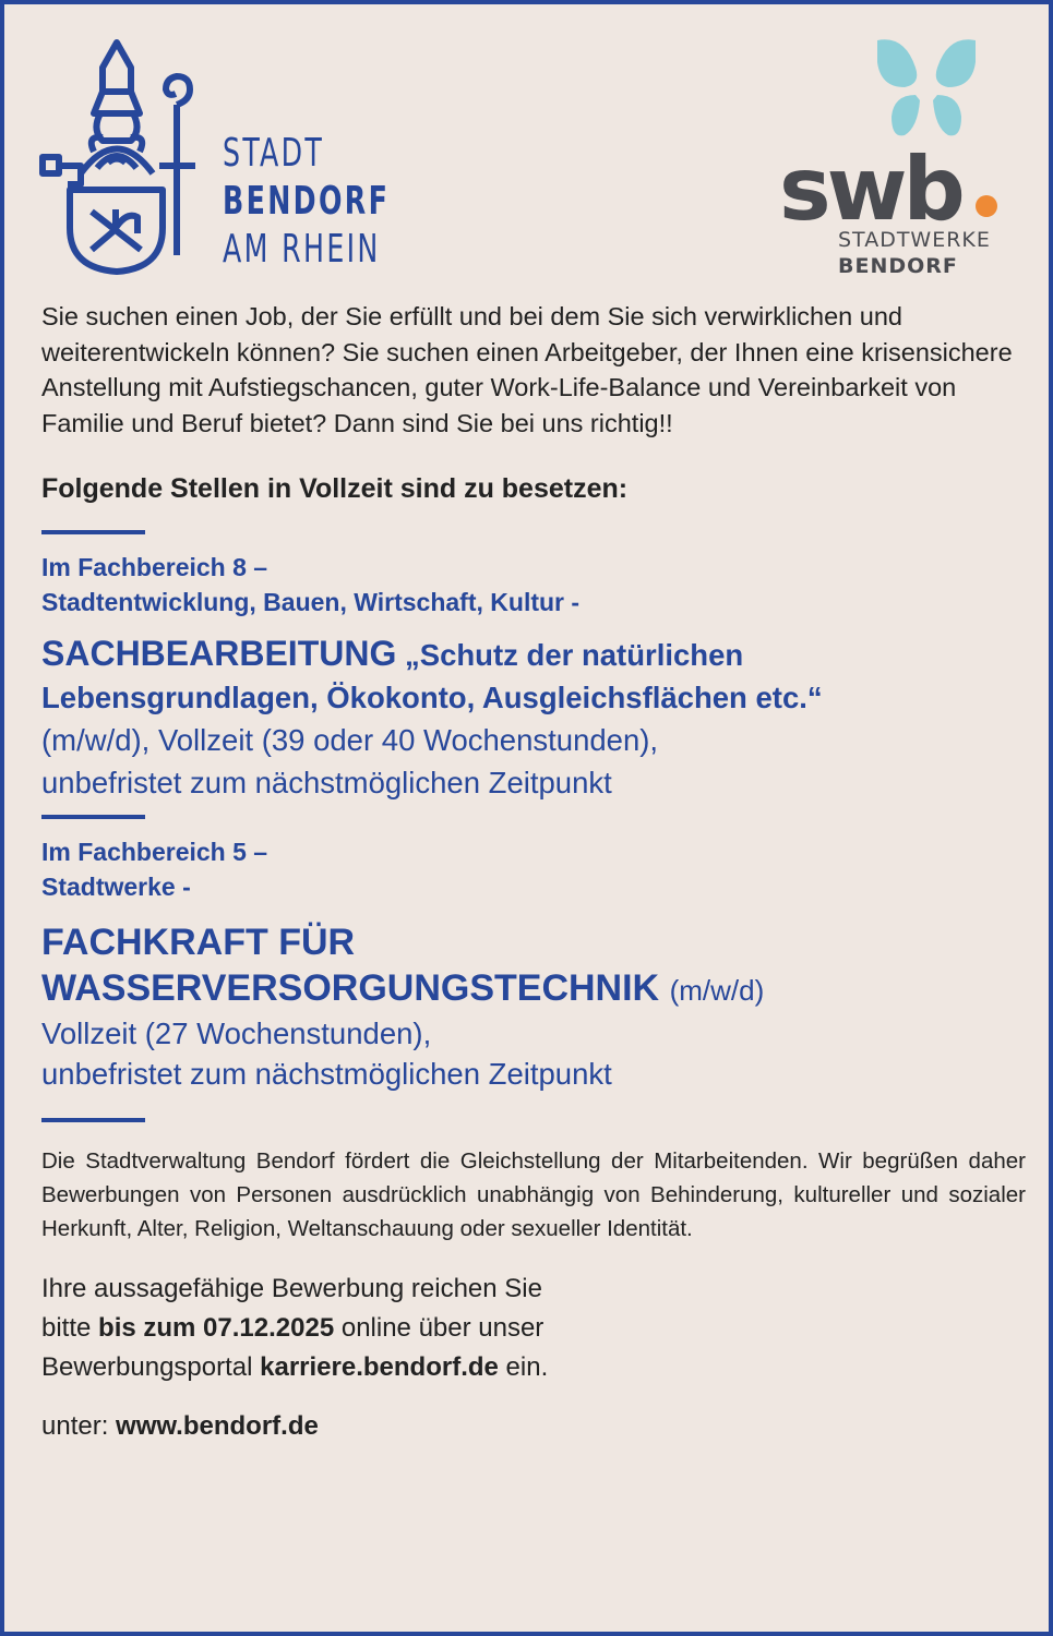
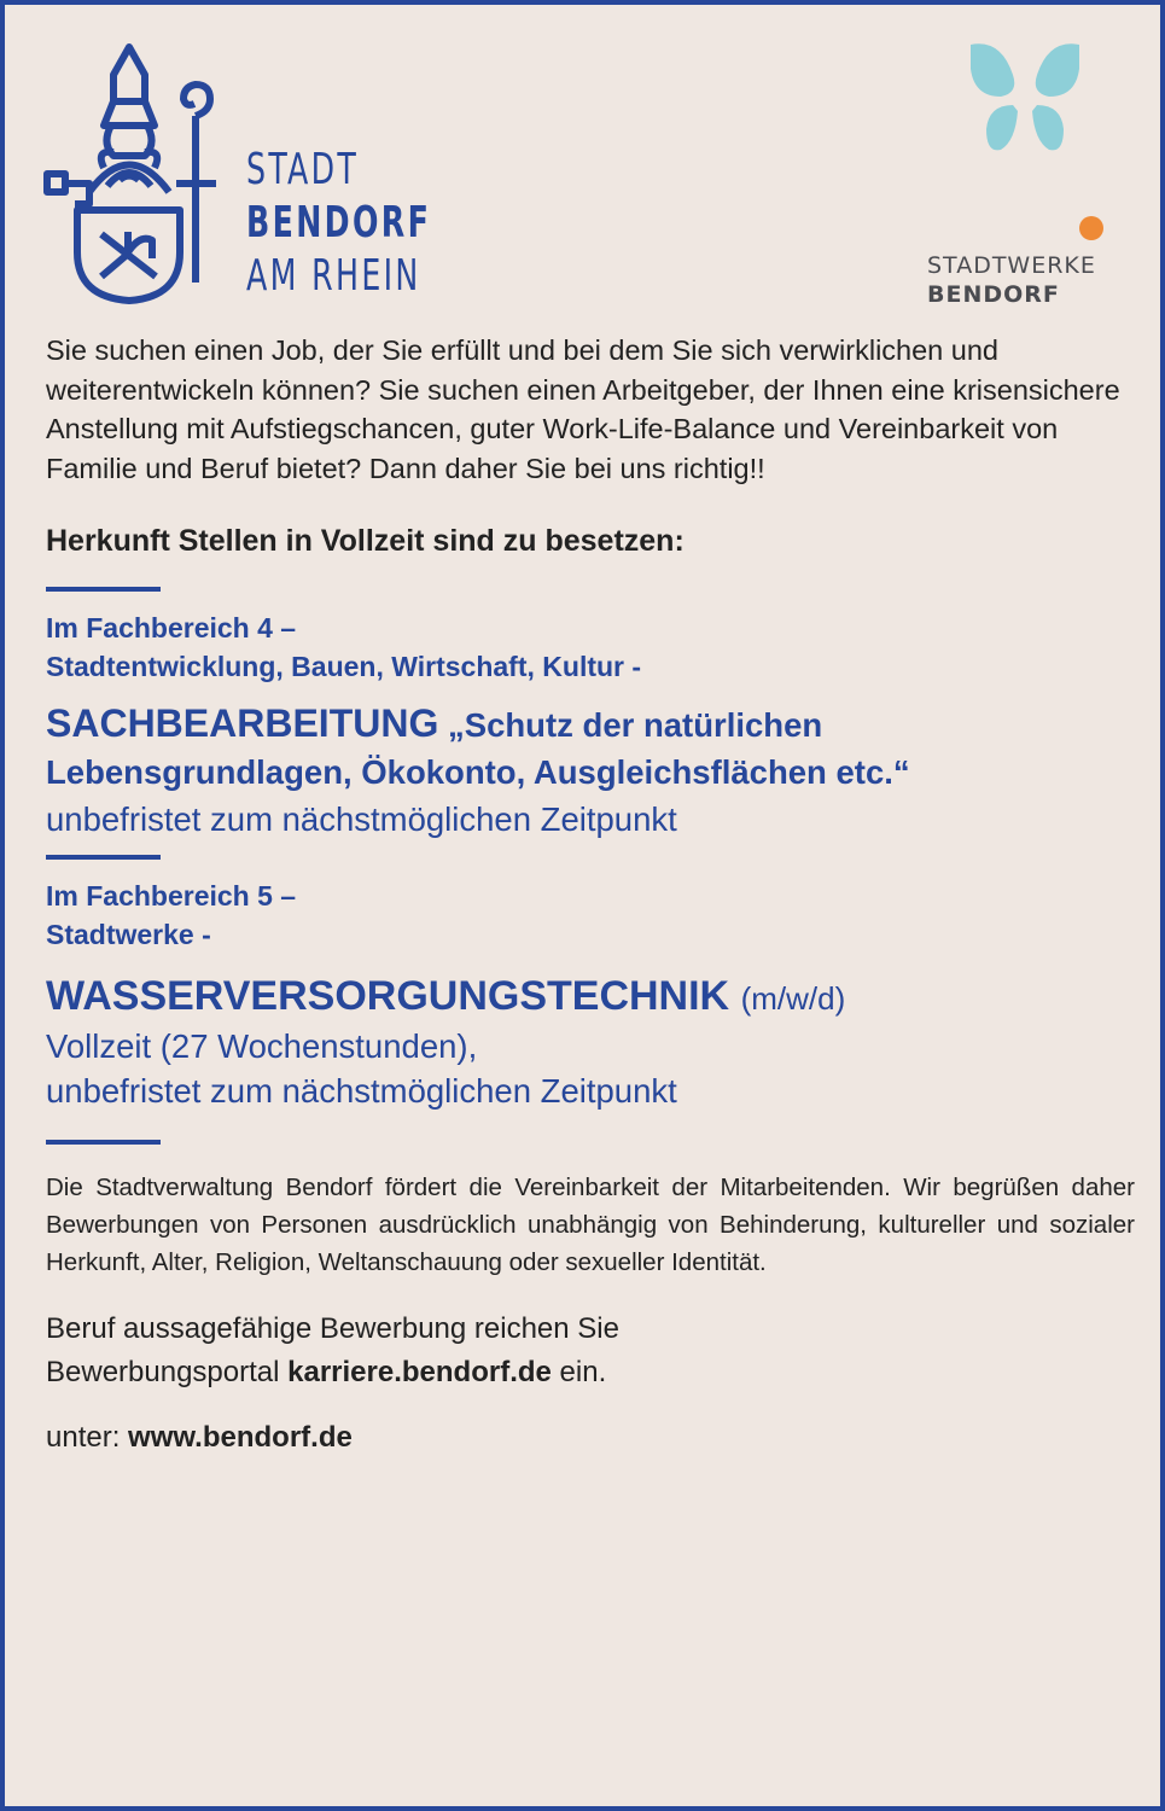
  STADT
  BENDORF
  AM RHEIN
- swb
  STADTWERKE
  BENDORF
- Sie suchen einen Job, der Sie erfüllt und bei dem Sie sich verwirklichen und weiterentwickeln können? Sie suchen einen Arbeitgeber, der Ihnen eine krisensichere Anstellung mit Aufstiegschancen, guter Work-Life-Balance und Vereinbarkeit von Familie und Beruf bietet? Dann sind Sie bei uns richtig!!
+ Sie suchen einen Job, der Sie erfüllt und bei dem Sie sich verwirklichen und weiterentwickeln können? Sie suchen einen Arbeitgeber, der Ihnen eine krisensichere Anstellung mit Aufstiegschancen, guter Work-Life-Balance und Vereinbarkeit von Familie und Beruf bietet? Dann daher Sie bei uns richtig!!
- Folgende Stellen in Vollzeit sind zu besetzen:
+ Herkunft Stellen in Vollzeit sind zu besetzen:
- Im Fachbereich 8 –
+ Im Fachbereich 4 –
  Stadtentwicklung, Bauen, Wirtschaft, Kultur -
  SACHBEARBEITUNG „Schutz der natürlichen Lebensgrundlagen, Ökokonto, Ausgleichsflächen etc.“
- (m/w/d), Vollzeit (39 oder 40 Wochenstunden),
  unbefristet zum nächstmöglichen Zeitpunkt
  Im Fachbereich 5 –
  Stadtwerke -
- FACHKRAFT FÜR
  WASSERVERSORGUNGSTECHNIK (m/w/d)
  Vollzeit (27 Wochenstunden),
  unbefristet zum nächstmöglichen Zeitpunkt
- Die Stadtverwaltung Bendorf fördert die Gleichstellung der Mitarbeitenden. Wir begrüßen daher Bewerbungen von Personen ausdrücklich unabhängig von Behinderung, kultureller und sozialer Herkunft, Alter, Religion, Weltanschauung oder sexueller Identität.
+ Die Stadtverwaltung Bendorf fördert die Vereinbarkeit der Mitarbeitenden. Wir begrüßen daher Bewerbungen von Personen ausdrücklich unabhängig von Behinderung, kultureller und sozialer Herkunft, Alter, Religion, Weltanschauung oder sexueller Identität.
- Ihre aussagefähige Bewerbung reichen Sie
+ Beruf aussagefähige Bewerbung reichen Sie
- bitte bis zum 07.12.2025 online über unser
  Bewerbungsportal karriere.bendorf.de ein.
  unter: www.bendorf.de
